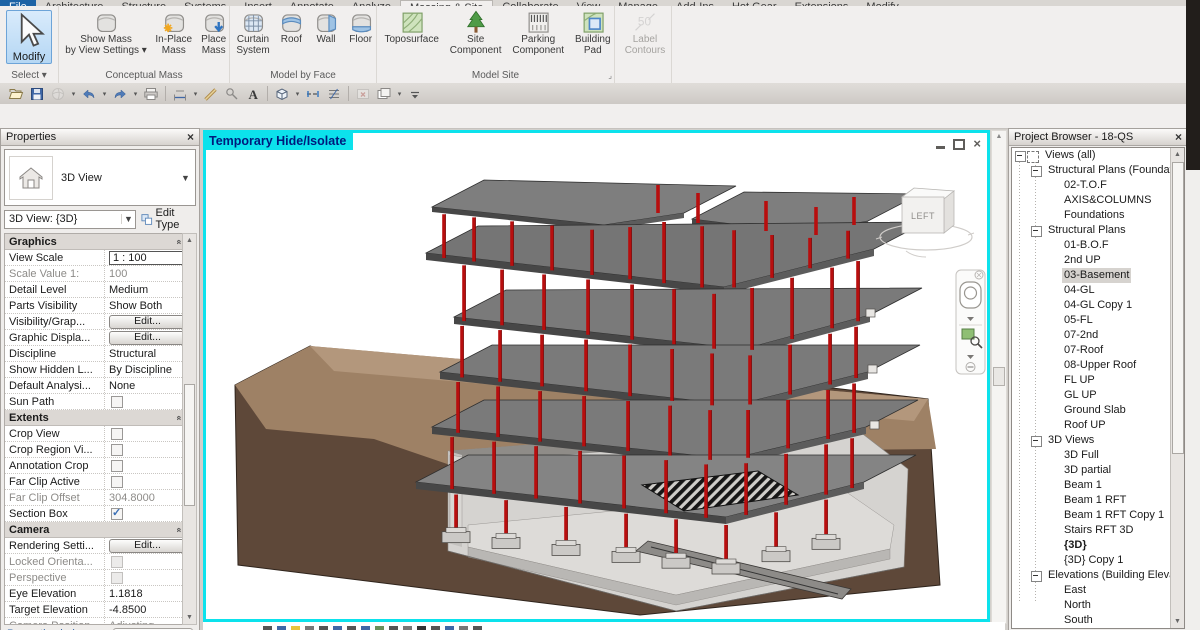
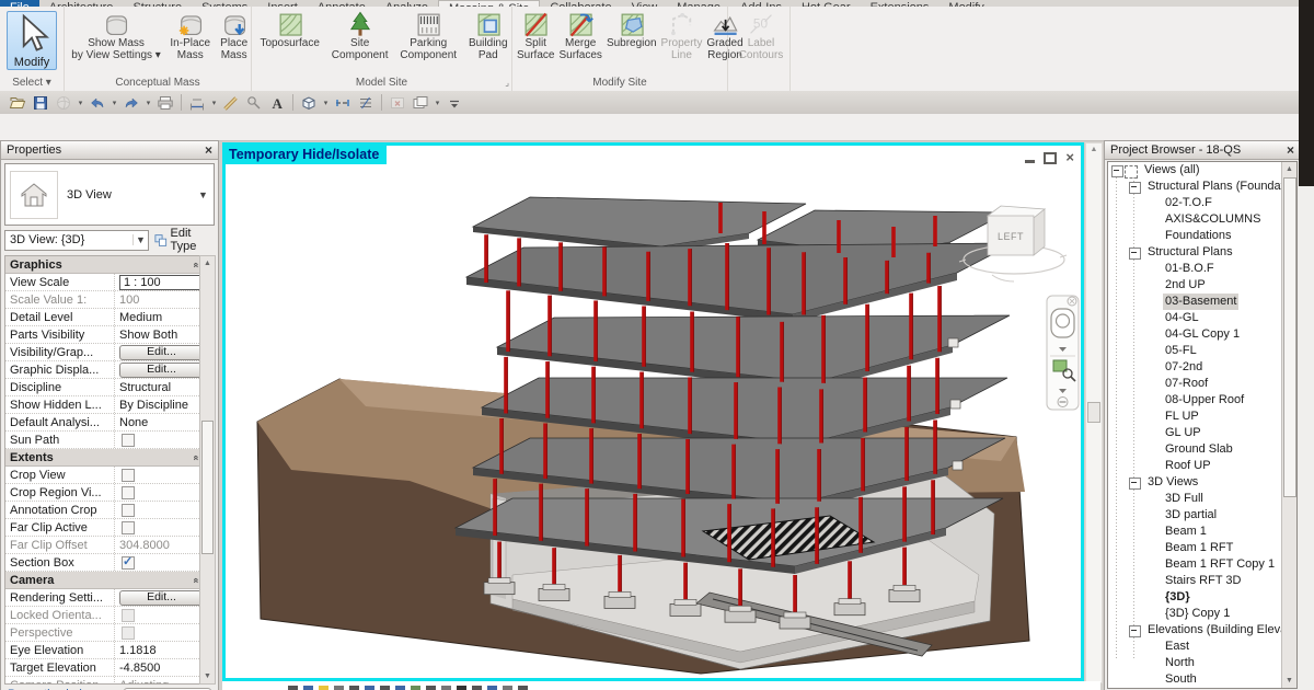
  Modify
  Select ▾
  Show Mass
  by View Settings ▾
  In-Place
  Mass
  Place
  Mass
  Conceptual Mass
- Curtain
- System
- Roof
- Wall
- Floor
- Model by Face
  Toposurface
  Site
  Component
  Parking
  Component
  Building
  Pad
  Model Site
  ⌟
+ Split
+ Surface
+ Merge
+ Surfaces
+ Subregion
+ Property
+ Line
+ Graded
+ Region
+ Modify Site
  50
  Label
  Contours
  A
  Properties
  ×
  3D View
  ▼
  3D View: {3D}
  ▼
  Edit Type
  Graphics
  View Scale
  1 : 100
  Scale Value 1:
  100
  Detail Level
  Medium
  Parts Visibility
  Show Both
  Visibility/Grap...
  Edit...
  Graphic Displa...
  Edit...
  Discipline
  Structural
  Show Hidden L...
  By Discipline
  Default Analysi...
  None
  Sun Path
  Extents
  Crop View
  Crop Region Vi...
  Annotation Crop
  Far Clip Active
  Far Clip Offset
  304.8000
  Section Box
  Camera
  Rendering Setti...
  Edit...
  Locked Orienta...
  Perspective
  Eye Elevation
  1.1818
  Target Elevation
  -4.8500
  LEFT
  Temporary Hide/Isolate
  ×
  Project Browser - 18-QS
  ×
  Views (all)
  Structural Plans (Founda
  02-T.O.F
  AXIS&COLUMNS
  Foundations
  Structural Plans
  01-B.O.F
  2nd UP
  03-Basement
  04-GL
  04-GL Copy 1
  05-FL
  07-2nd
  07-Roof
  08-Upper Roof
  FL UP
  GL UP
  Ground Slab
  Roof UP
  3D Views
  3D Full
  3D partial
  Beam 1
  Beam 1 RFT
  Beam 1 RFT Copy 1
  Stairs RFT 3D
  {3D}
  {3D} Copy 1
  Elevations (Building Elev
  East
  North
  South
